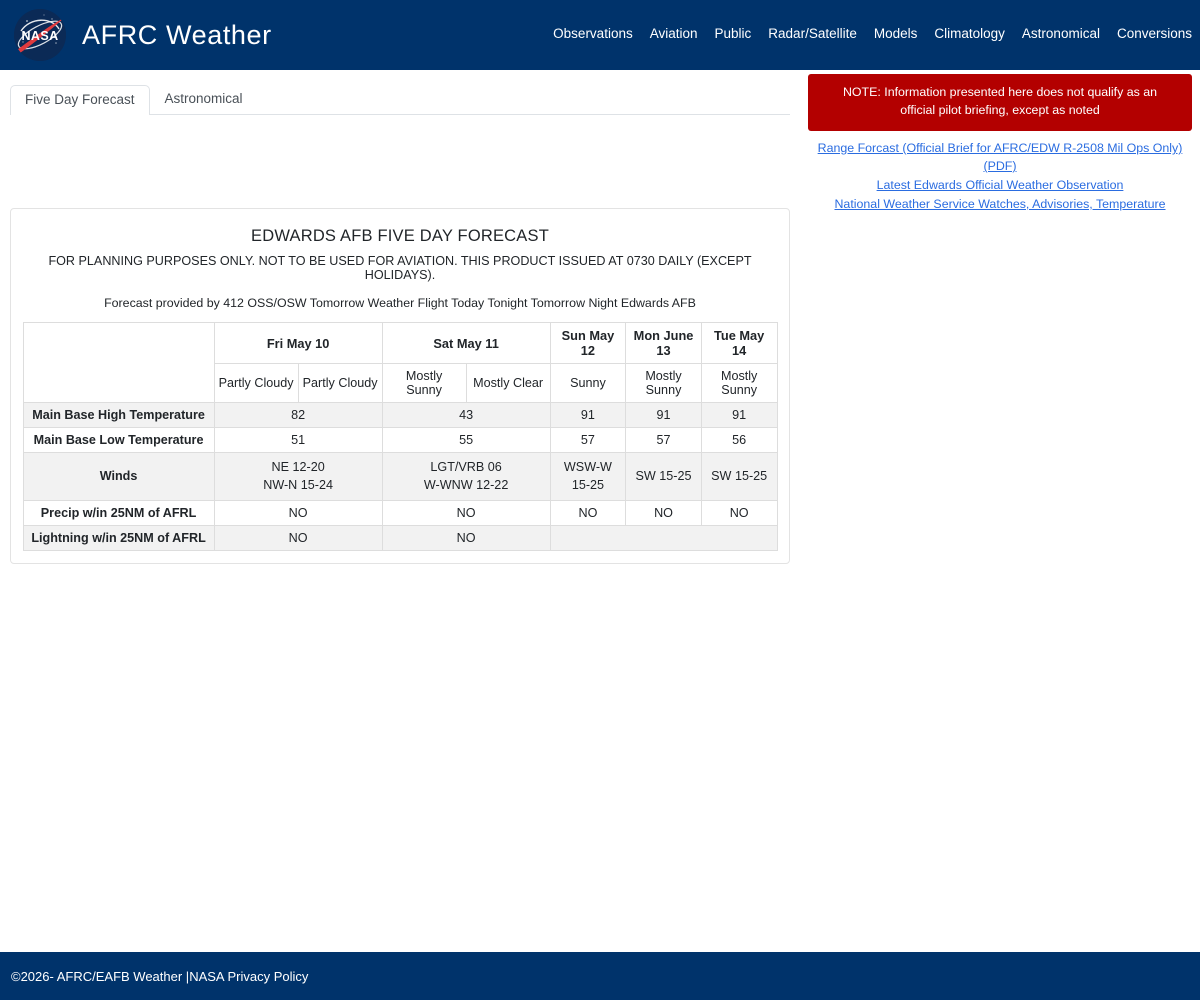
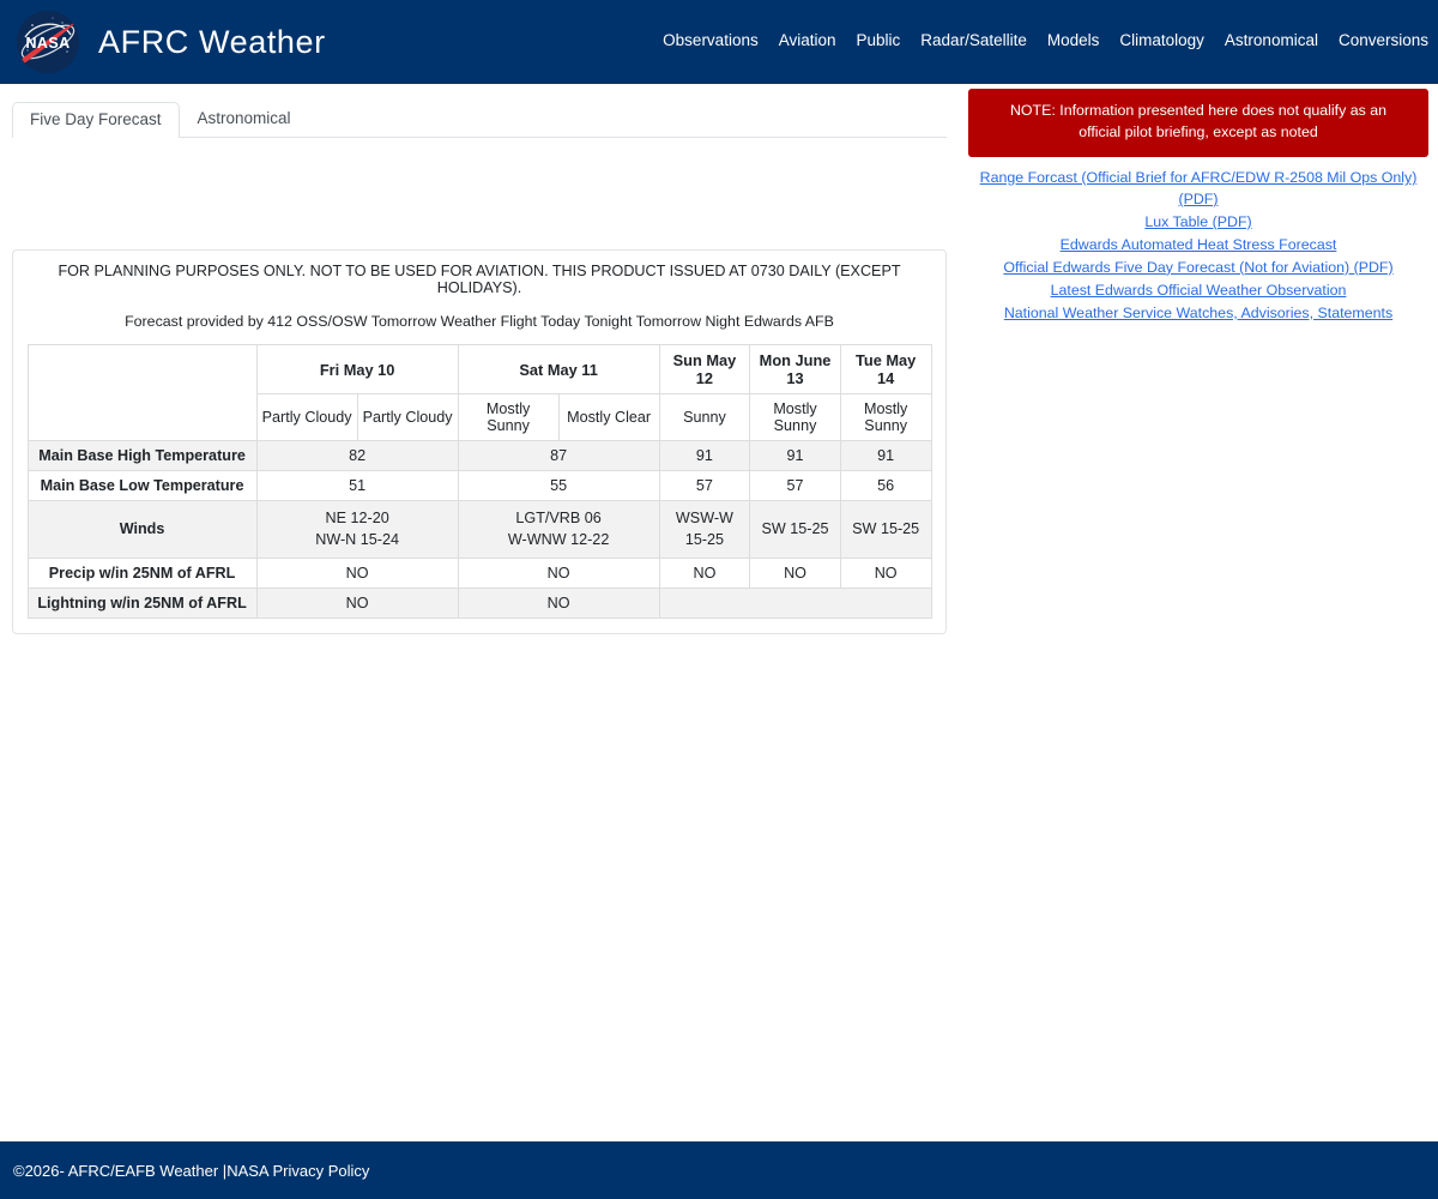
  NASA
  AFRC Weather
  Observations
  Aviation
  Public
  Radar/Satellite
  Models
  Climatology
  Astronomical
  Conversions
  Five Day Forecast
  Astronomical
- EDWARDS AFB FIVE DAY FORECAST
  FOR PLANNING PURPOSES ONLY. NOT TO BE USED FOR AVIATION. THIS PRODUCT ISSUED AT 0730 DAILY (EXCEPT HOLIDAYS).
  Forecast provided by 412 OSS/OSW Tomorrow Weather Flight Today Tonight Tomorrow Night Edwards AFB
  	Fri May 10	Sat May 11	Sun May 12	Mon June 13	Tue May 14
  Partly Cloudy	Partly Cloudy	Mostly Sunny	Mostly Clear	Sunny	Mostly Sunny	Mostly Sunny
- Main Base High Temperature	82	43	91	91	91
+ Main Base High Temperature	82	87	91	91	91
  Main Base Low Temperature	51	55	57	57	56
  Winds	NE 12-20NW-N 15-24	LGT/VRB 06W-WNW 12-22	WSW-W 15-25	SW 15-25	SW 15-25
  Precip w/in 25NM of AFRL	NO	NO	NO	NO	NO
  Lightning w/in 25NM of AFRL	NO	NO
  NOTE: Information presented here does not qualify as an official pilot briefing, except as noted
  Range Forcast (Official Brief for AFRC/EDW R-2508 Mil Ops Only) (PDF)
+ Lux Table (PDF)
+ Edwards Automated Heat Stress Forecast
+ Official Edwards Five Day Forecast (Not for Aviation) (PDF)
  Latest Edwards Official Weather Observation
- National Weather Service Watches, Advisories, Temperature
+ National Weather Service Watches, Advisories, Statements
  ©2026- AFRC/EAFB Weather |
  NASA Privacy Policy
